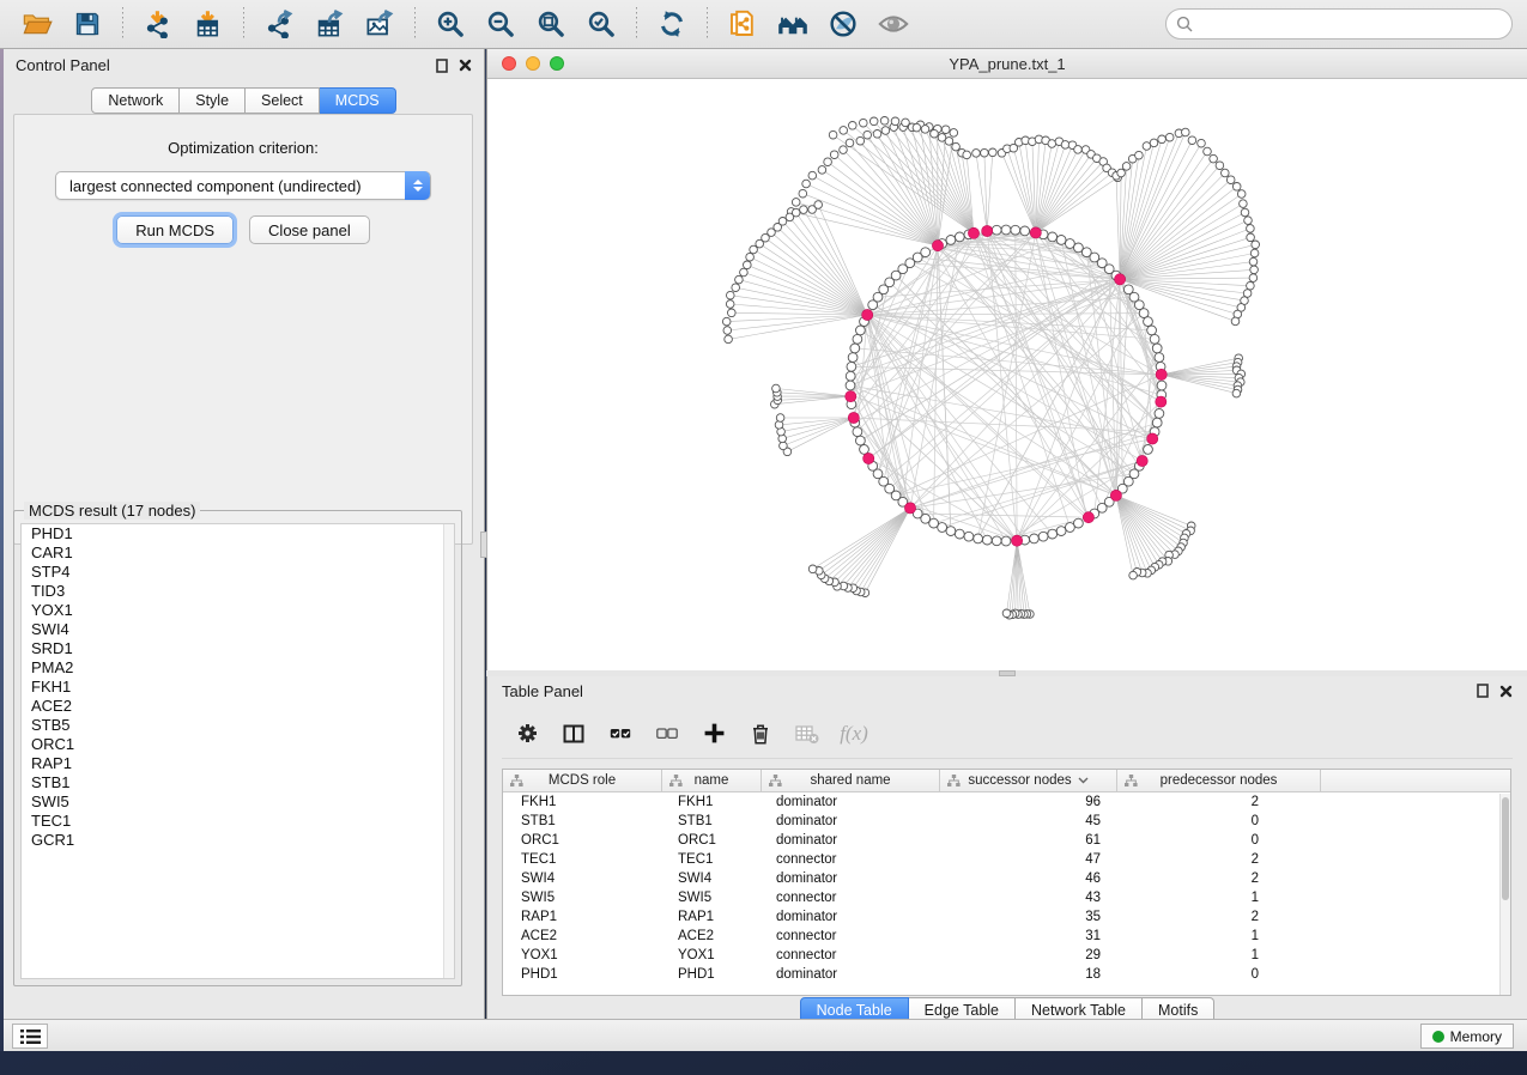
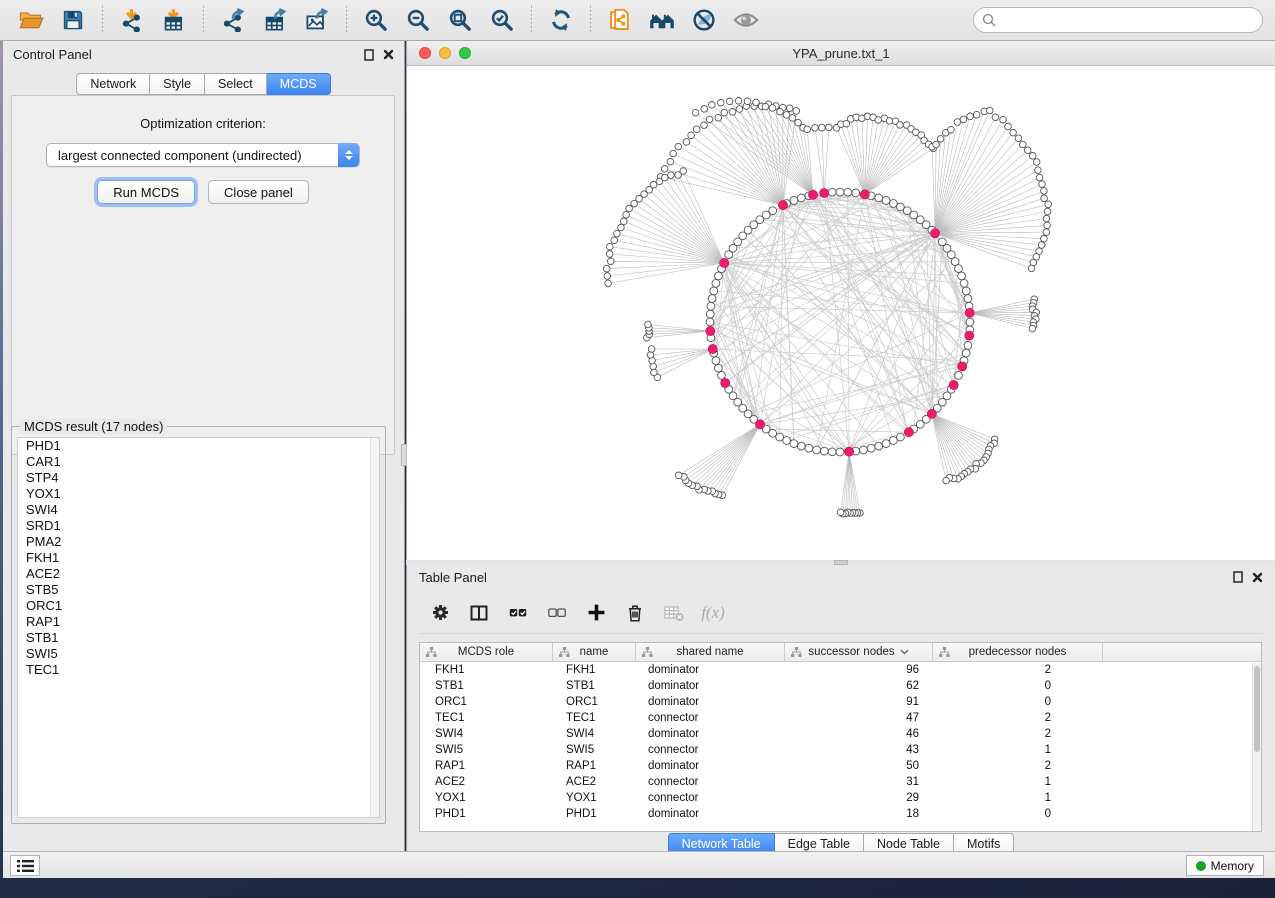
  Control Panel
  Network
  Style
  Select
  MCDS
  Optimization criterion:
  largest connected component (undirected)
  Run MCDS
  Close panel
  MCDS result (17 nodes)
  PHD1
  CAR1
  STP4
- TID3
  YOX1
  SWI4
  SRD1
  PMA2
  FKH1
  ACE2
  STB5
  ORC1
  RAP1
  STB1
  SWI5
  TEC1
- GCR1
  YPA_prune.txt_1
  Table Panel
  f(x)
  MCDS role
  name
  shared name
  successor nodes
  predecessor nodes
  FKH1
  FKH1
  dominator
  96
  2
  STB1
  STB1
  dominator
- 45
+ 62
  0
  ORC1
  ORC1
  dominator
- 61
+ 91
  0
  TEC1
  TEC1
  connector
  47
  2
  SWI4
  SWI4
  dominator
  46
  2
  SWI5
  SWI5
  connector
  43
  1
  RAP1
  RAP1
  dominator
- 35
+ 50
  2
  ACE2
  ACE2
  connector
  31
  1
  YOX1
  YOX1
  connector
  29
  1
  PHD1
  PHD1
  dominator
  18
  0
- Node Table
+ Network Table
  Edge Table
- Network Table
+ Node Table
  Motifs
  Memory
